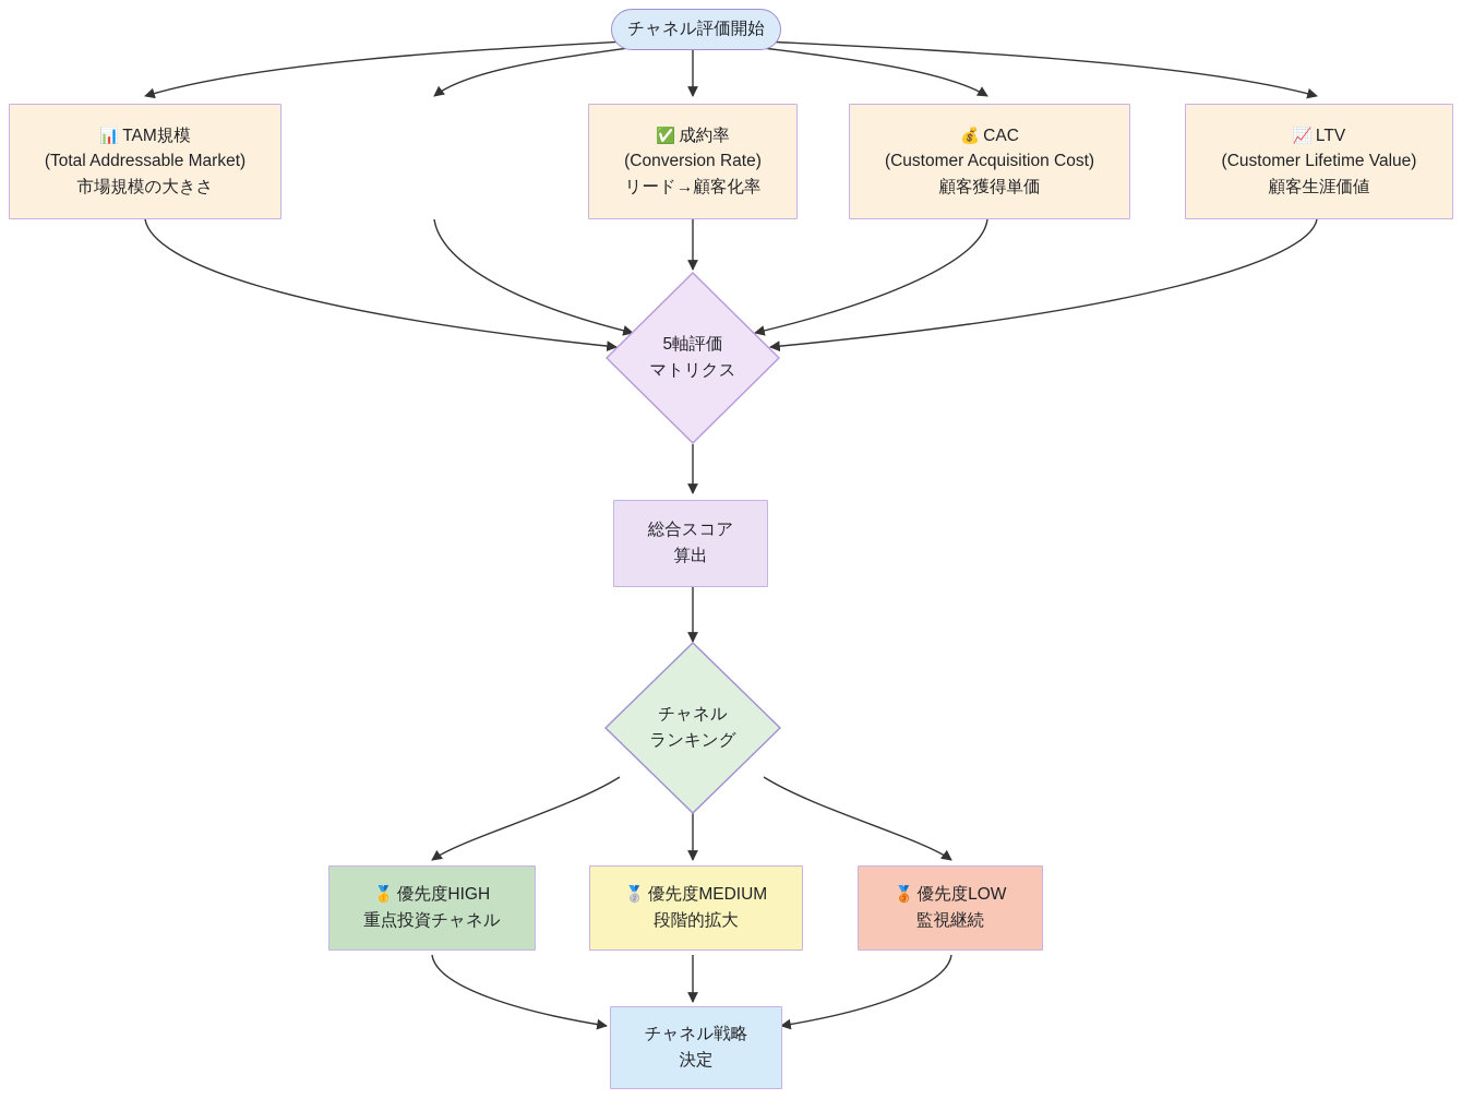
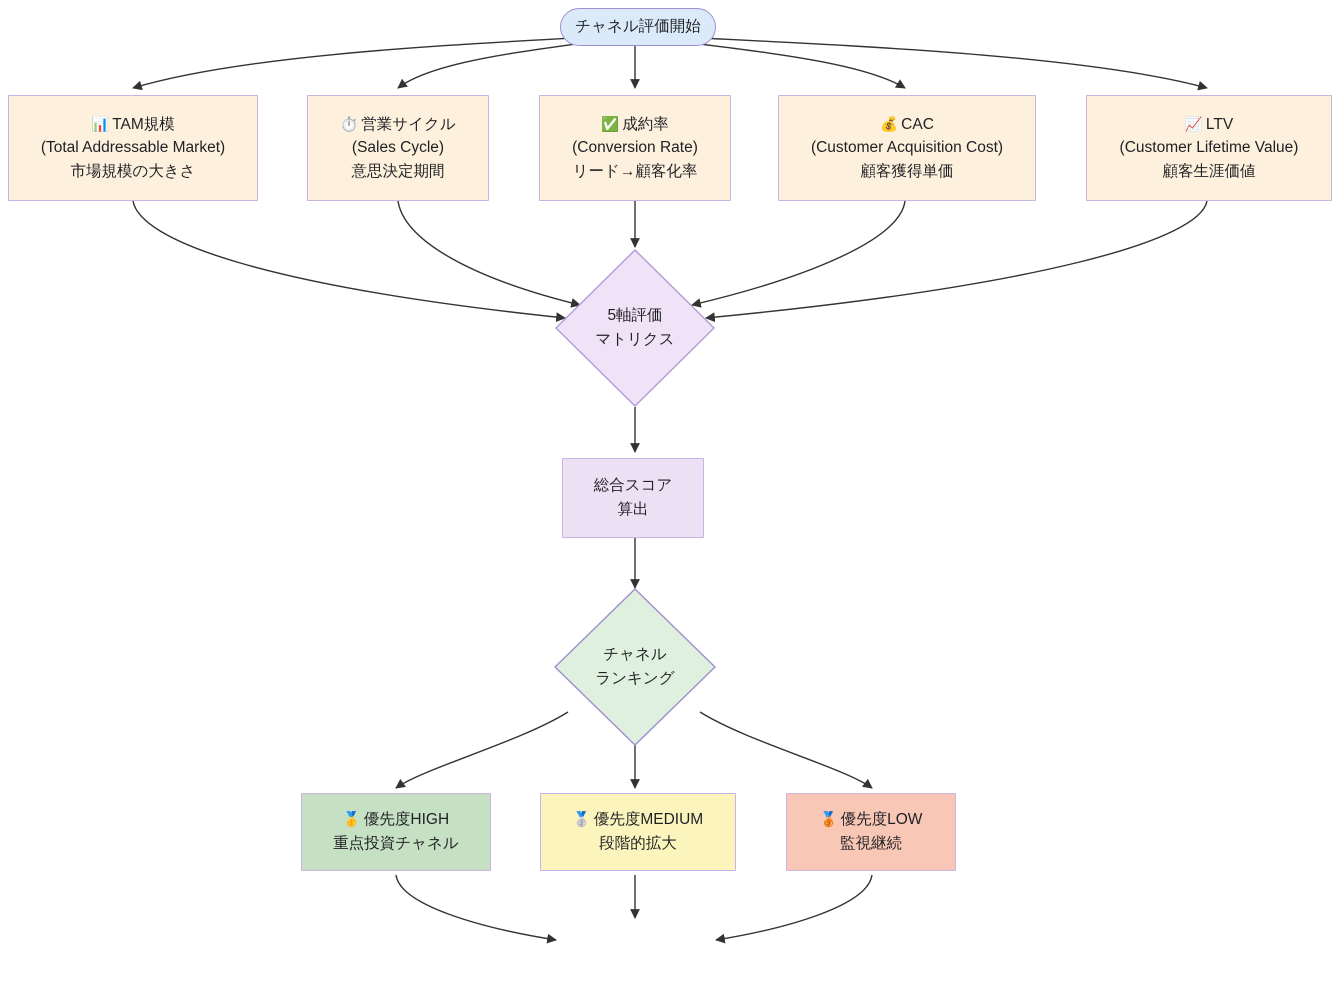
  チャネル評価開始
  📊 TAM規模
  (Total Addressable Market)
  市場規模の大きさ
+ ⏱️ 営業サイクル
+ (Sales Cycle)
+ 意思決定期間
  ✅ 成約率
  (Conversion Rate)
  リード→顧客化率
  💰 CAC
  (Customer Acquisition Cost)
  顧客獲得単価
  📈 LTV
  (Customer Lifetime Value)
  顧客生涯価値
  5軸評価
  マトリクス
  総合スコア
  算出
  チャネル
  ランキング
  🥇 優先度HIGH
  重点投資チャネル
  🥈 優先度MEDIUM
  段階的拡大
  🥉 優先度LOW
  監視継続
- チャネル戦略
- 決定
